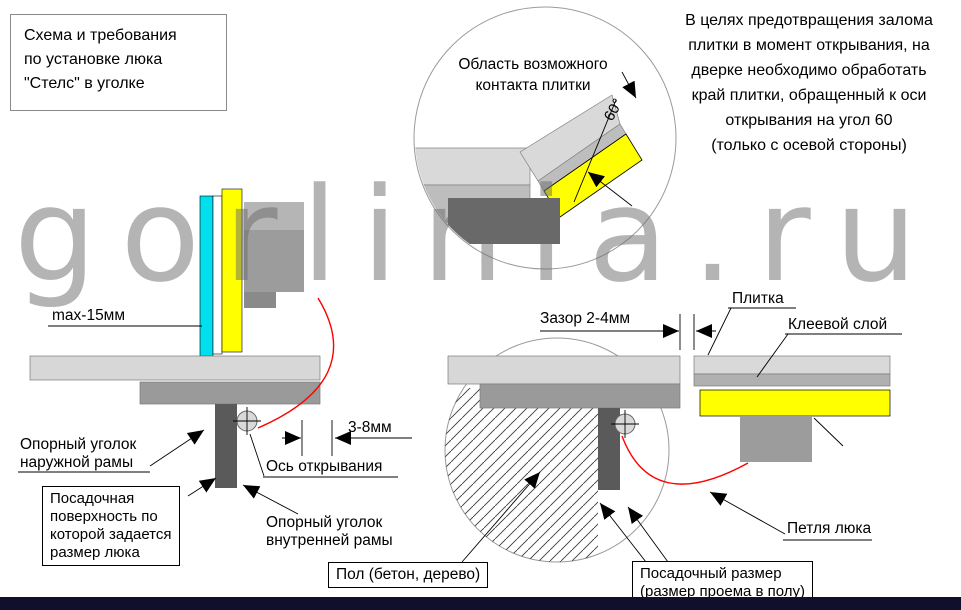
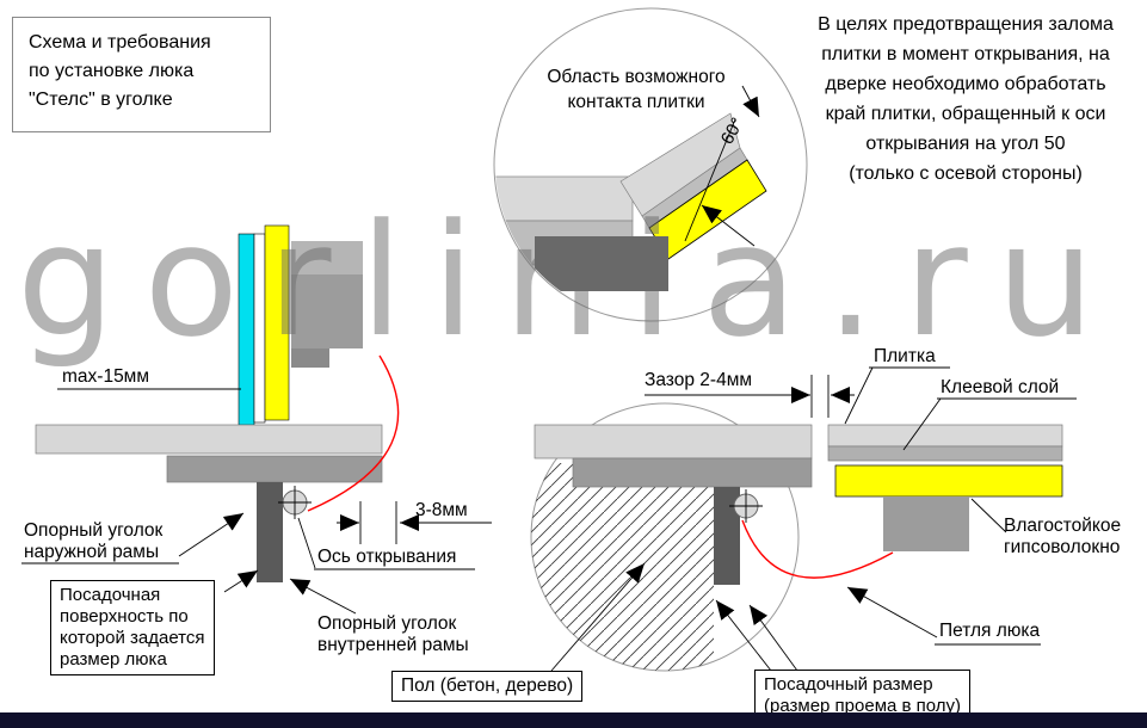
  gorlinia.ru
  Схема и требования
  по установке люка
  "Стелс" в уголке
  В целях предотвращения залома
  плитки в момент открывания, на
  дверке необходимо обработать
  край плитки, обращенный к оси
- открывания на угол 60
+ открывания на угол 50
  (только с осевой стороны)
  Область возможного
  контакта плитки
  max-15мм
  Опорный уголок
  наружной рамы
  Ось открывания
  3-8мм
  Посадочная
  поверхность по
  которой задается
  размер люка
  Опорный уголок
  внутренней рамы
  Пол (бетон, дерево)
  Зазор 2-4мм
  Плитка
  Клеевой слой
+ Влагостойкое
+ гипсоволокно
  Петля люка
  Посадочный размер
  (размер проема в полу)
